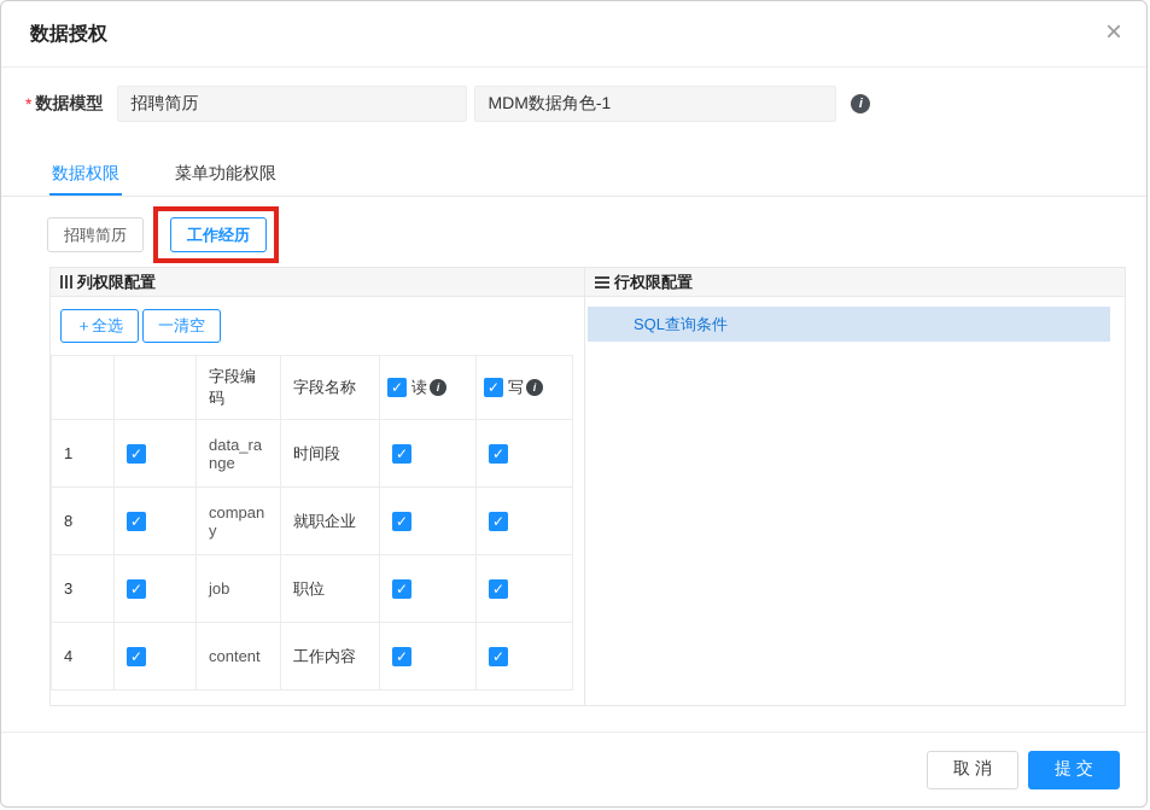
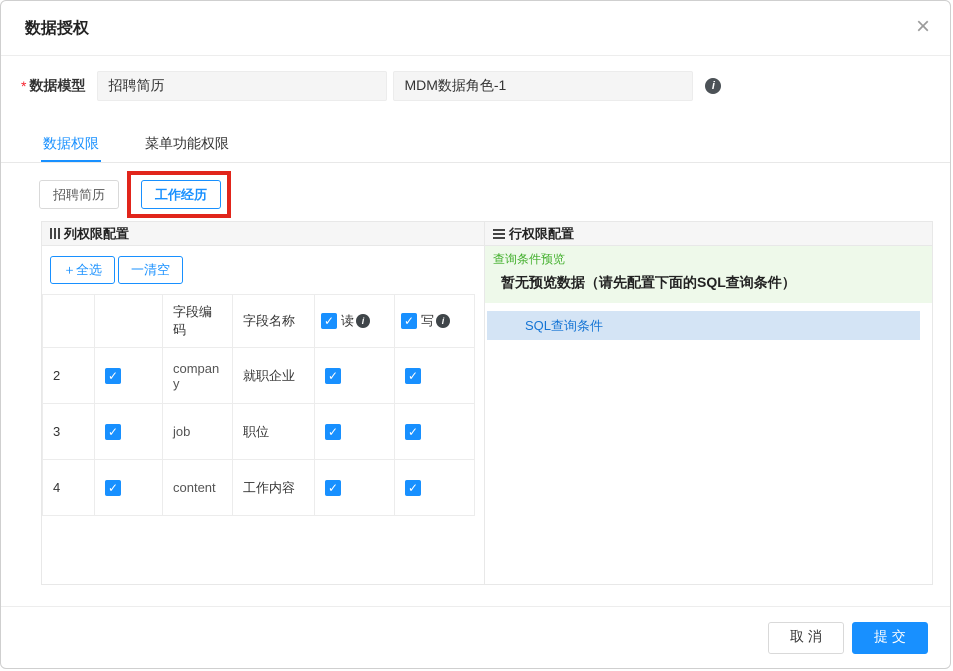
  数据授权
  ×
  *
  数据模型
  招聘简历
  MDM数据角色-1
  i
  数据权限
  菜单功能权限
  招聘简历
  工作经历
  列权限配置
  ＋全选
  一清空
  		字段编码	字段名称	读 i	写 i
- 1		data_range	时间段
- 8		company	就职企业
+ 2		company	就职企业
  3		job	职位
  4		content	工作内容
  行权限配置
+ 查询条件预览
+ 暂无预览数据（请先配置下面的SQL查询条件）
  SQL查询条件
  取 消
  提 交
